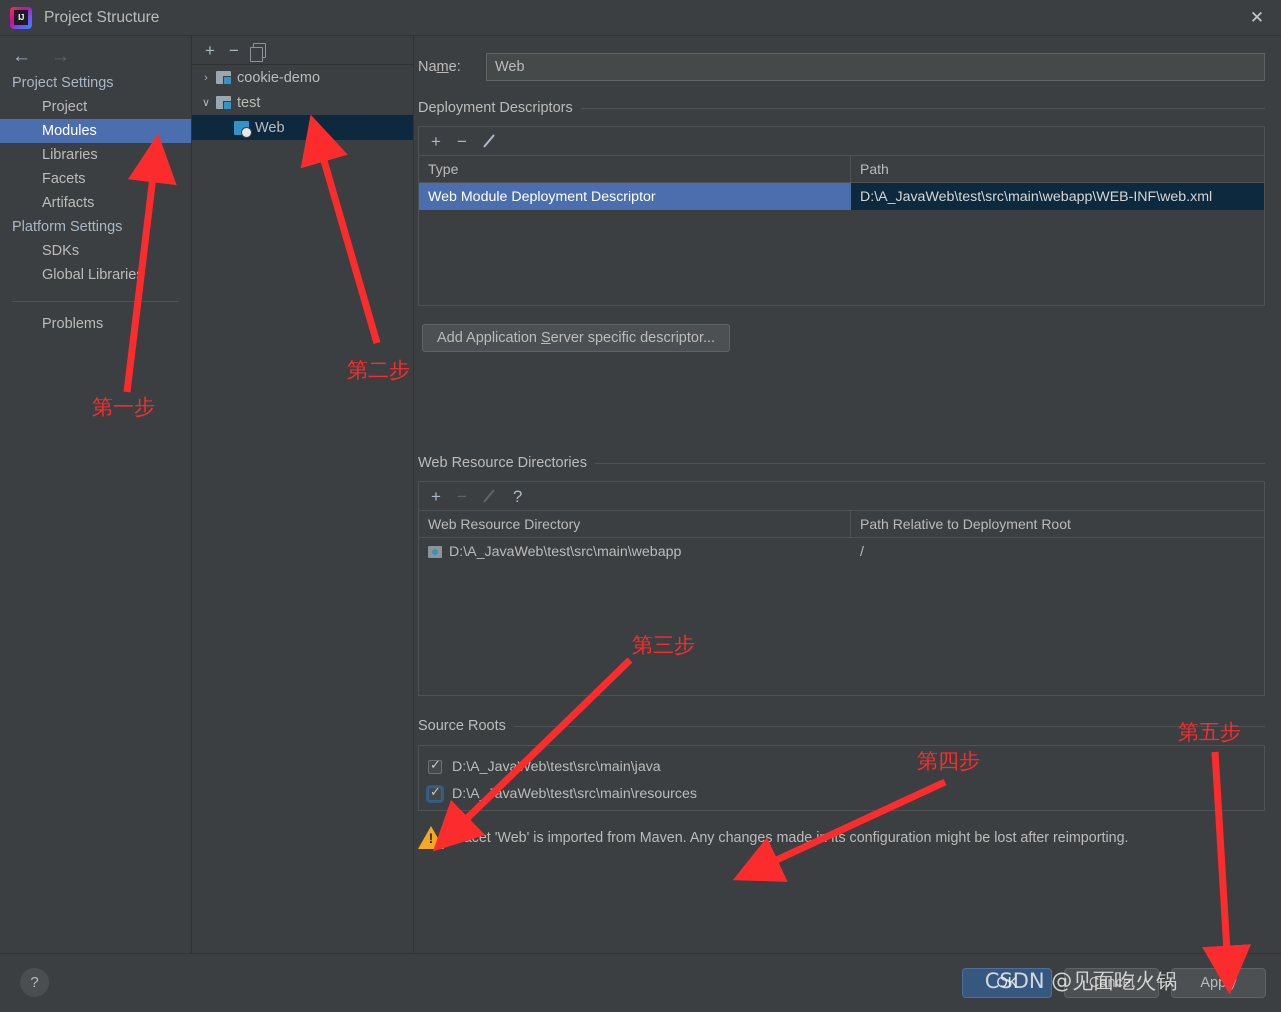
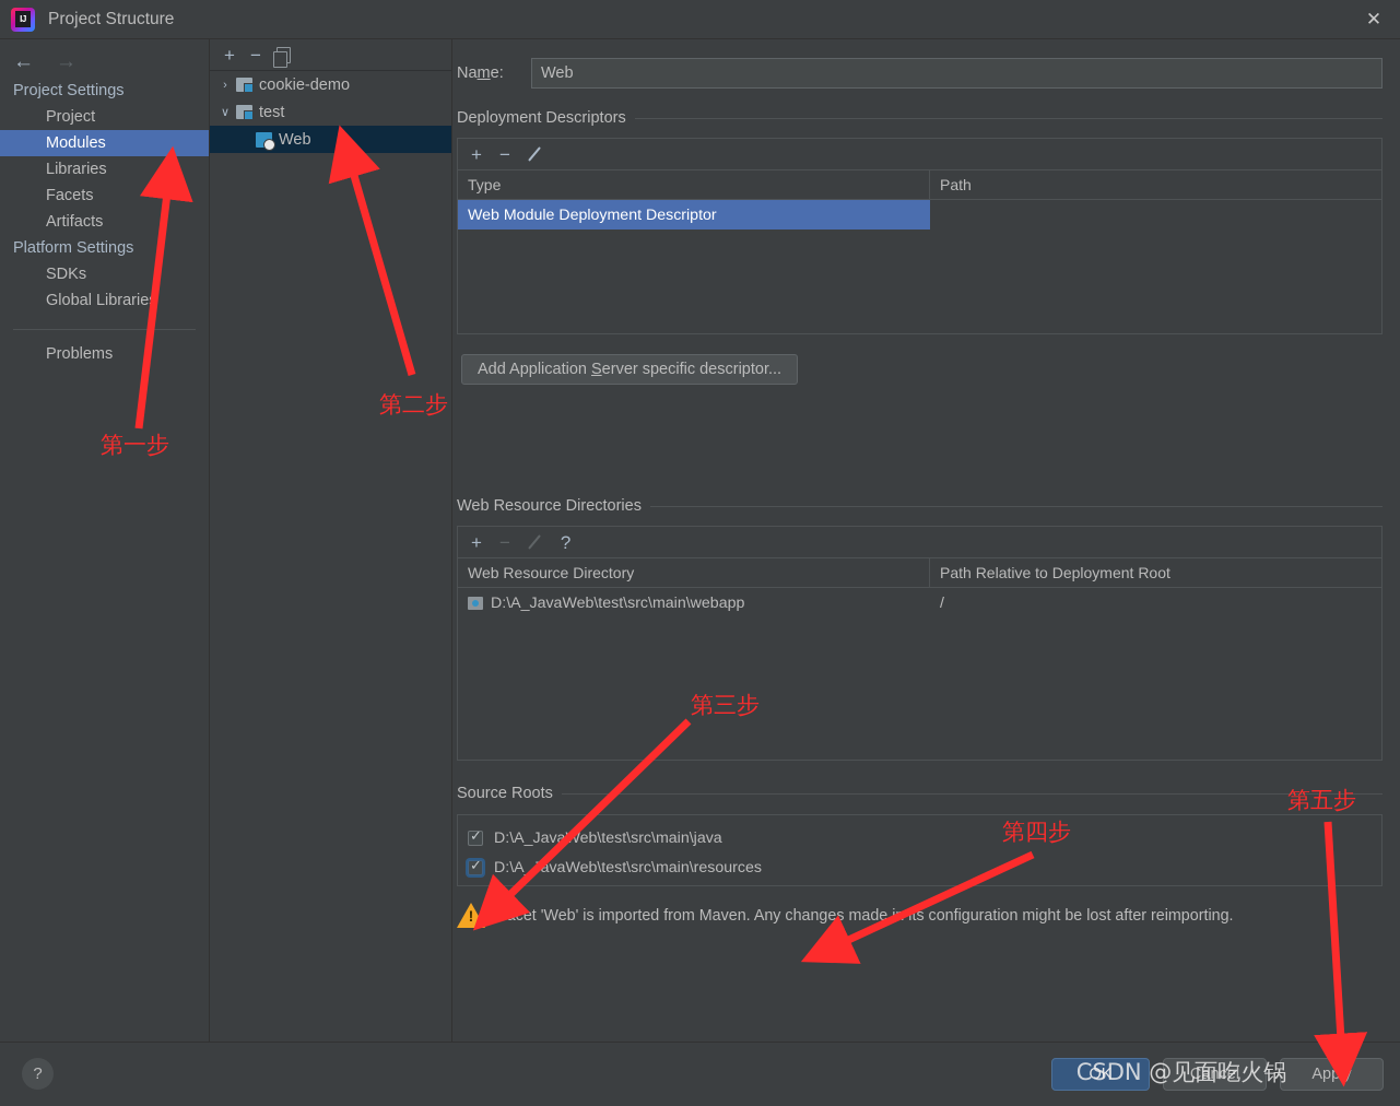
  Project Structure
  ✕
  ←
  →
  Project Settings
  Project
  Modules
  Libraries
  Facets
  Artifacts
  Platform Settings
  SDKs
  Global Librarie
  Problems
  +
  −
  ›
  cookie-demo
  ∨
  test
  Web
  Name:
  Web
  Deployment Descriptors
  +
  −
  Type
  Path
  Web Module Deployment Descriptor
- D:\A_JavaWeb\test\src\main\webapp\WEB-INF\web.xml
  Add Application Server specific descriptor...
  Web Resource Directories
  +
  −
  ?
  Web Resource Directory
  Path Relative to Deployment Root
  D:\A_JavaWeb\test\src\main\webapp
  /
  Source Roots
  D:\A_Javaeb\test\src\main\java
  D:\A_avaWeb\test\src\main\resources
  Facet 'Web' is imported from Maven. Any changes madets configuration might be lost after reimporting.
  ?
  OK
  Cancel
  Apply
  第一步
  第二步
  第三步
  第四步
  第五步
  CSDN @见面吃火锅
